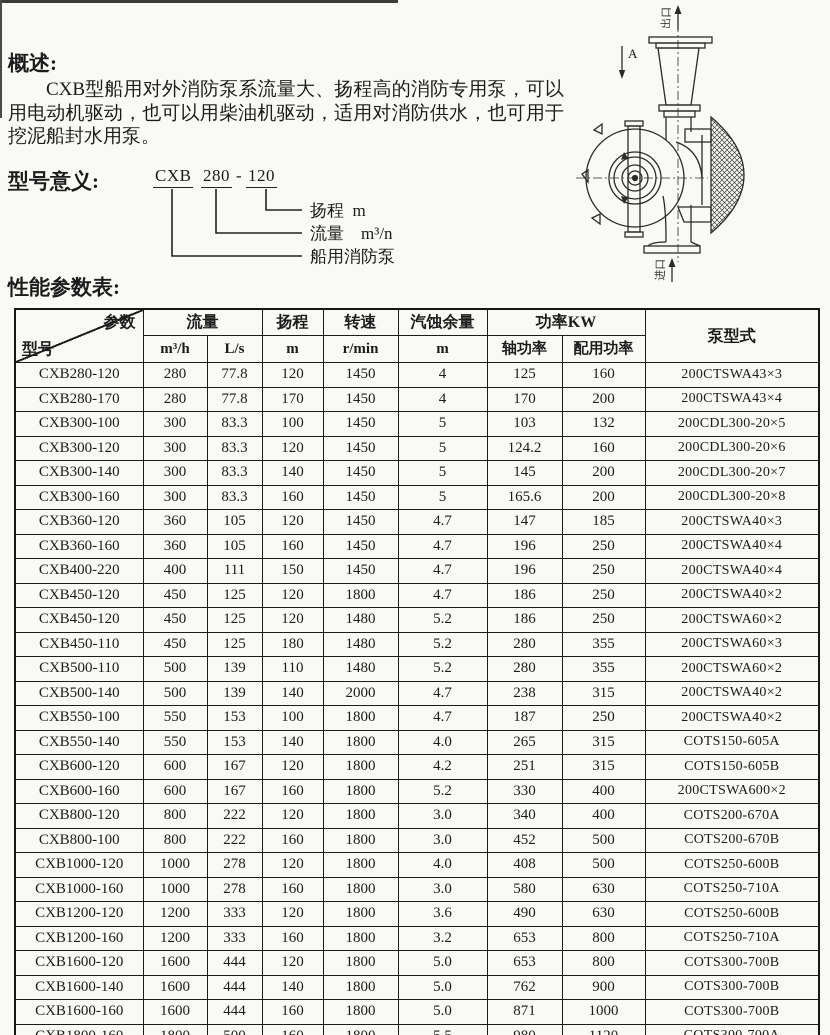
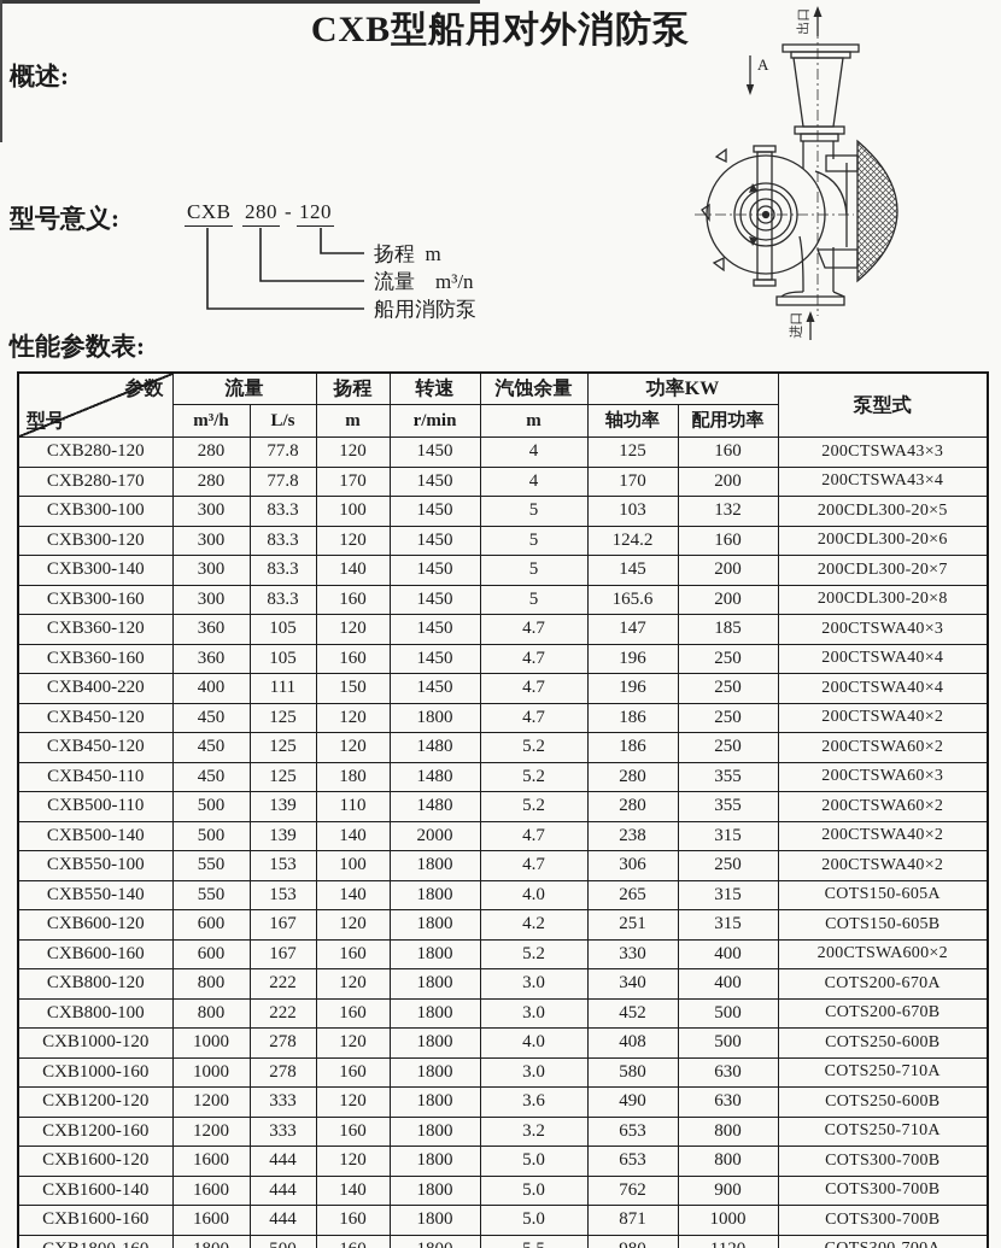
+ CXB型船用对外消防泵
  概述:
- CXB型船用对外消防泵系流量大、扬程高的消防专用泵，可以用电动机驱动，也可以用柴油机驱动，适用对消防供水，也可用于挖泥船封水用泵。
  型号意义:
  CXB
  280
  -
  120
  扬程 m
  流量 m³/n
  船用消防泵
  性能参数表:
  A
  参数 型号	流量	扬程	转速	汽蚀余量	功率KW	泵型式
  m³/h	L/s	m	r/min	m	轴功率	配用功率
  CXB280-120	280	77.8	120	1450	4	125	160	200CTSWA43×3
  CXB280-170	280	77.8	170	1450	4	170	200	200CTSWA43×4
  CXB300-100	300	83.3	100	1450	5	103	132	200CDL300-20×5
  CXB300-120	300	83.3	120	1450	5	124.2	160	200CDL300-20×6
  CXB300-140	300	83.3	140	1450	5	145	200	200CDL300-20×7
  CXB300-160	300	83.3	160	1450	5	165.6	200	200CDL300-20×8
  CXB360-120	360	105	120	1450	4.7	147	185	200CTSWA40×3
  CXB360-160	360	105	160	1450	4.7	196	250	200CTSWA40×4
  CXB400-220	400	111	150	1450	4.7	196	250	200CTSWA40×4
  CXB450-120	450	125	120	1800	4.7	186	250	200CTSWA40×2
  CXB450-120	450	125	120	1480	5.2	186	250	200CTSWA60×2
  CXB450-110	450	125	180	1480	5.2	280	355	200CTSWA60×3
  CXB500-110	500	139	110	1480	5.2	280	355	200CTSWA60×2
  CXB500-140	500	139	140	2000	4.7	238	315	200CTSWA40×2
- CXB550-100	550	153	100	1800	4.7	187	250	200CTSWA40×2
+ CXB550-100	550	153	100	1800	4.7	306	250	200CTSWA40×2
  CXB550-140	550	153	140	1800	4.0	265	315	COTS150-605A
  CXB600-120	600	167	120	1800	4.2	251	315	COTS150-605B
  CXB600-160	600	167	160	1800	5.2	330	400	200CTSWA600×2
  CXB800-120	800	222	120	1800	3.0	340	400	COTS200-670A
  CXB800-100	800	222	160	1800	3.0	452	500	COTS200-670B
  CXB1000-120	1000	278	120	1800	4.0	408	500	COTS250-600B
  CXB1000-160	1000	278	160	1800	3.0	580	630	COTS250-710A
  CXB1200-120	1200	333	120	1800	3.6	490	630	COTS250-600B
  CXB1200-160	1200	333	160	1800	3.2	653	800	COTS250-710A
  CXB1600-120	1600	444	120	1800	5.0	653	800	COTS300-700B
  CXB1600-140	1600	444	140	1800	5.0	762	900	COTS300-700B
  CXB1600-160	1600	444	160	1800	5.0	871	1000	COTS300-700B
